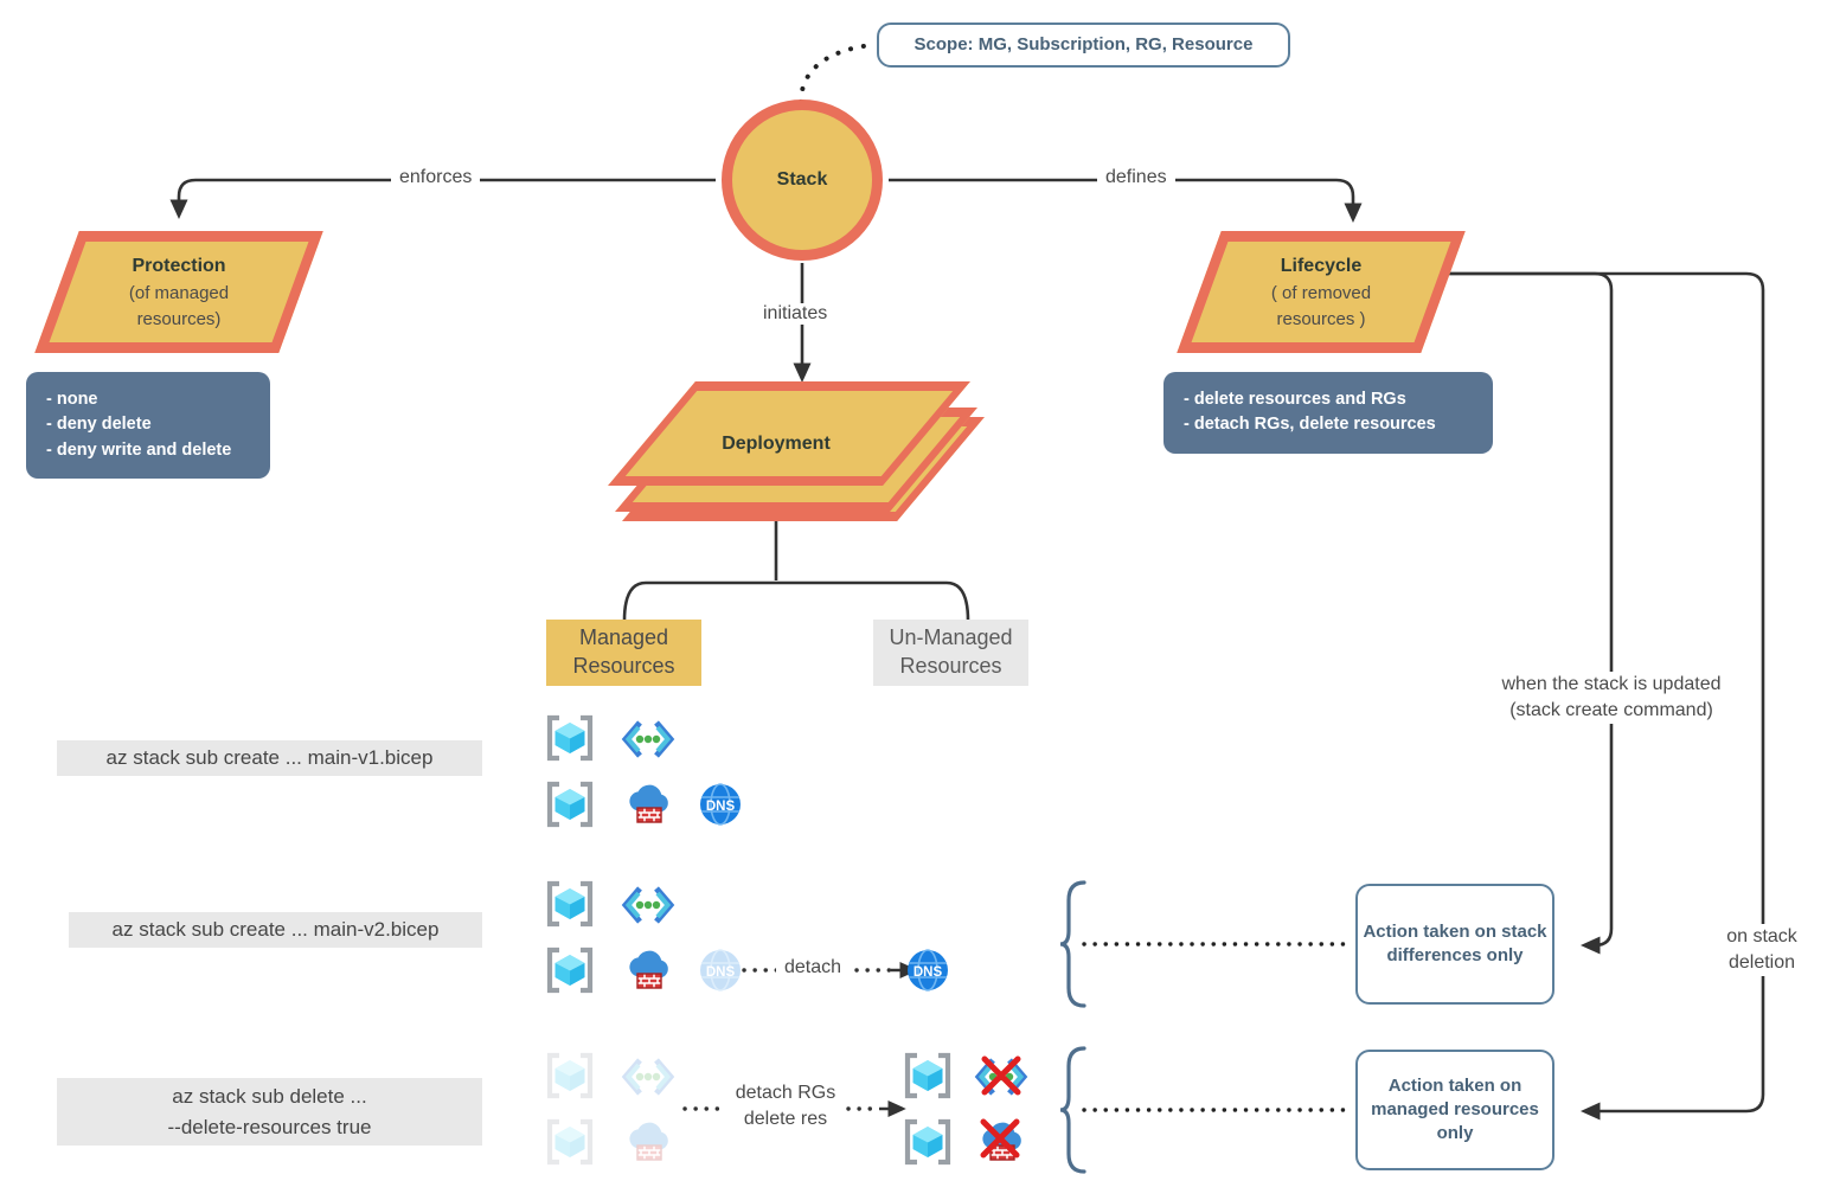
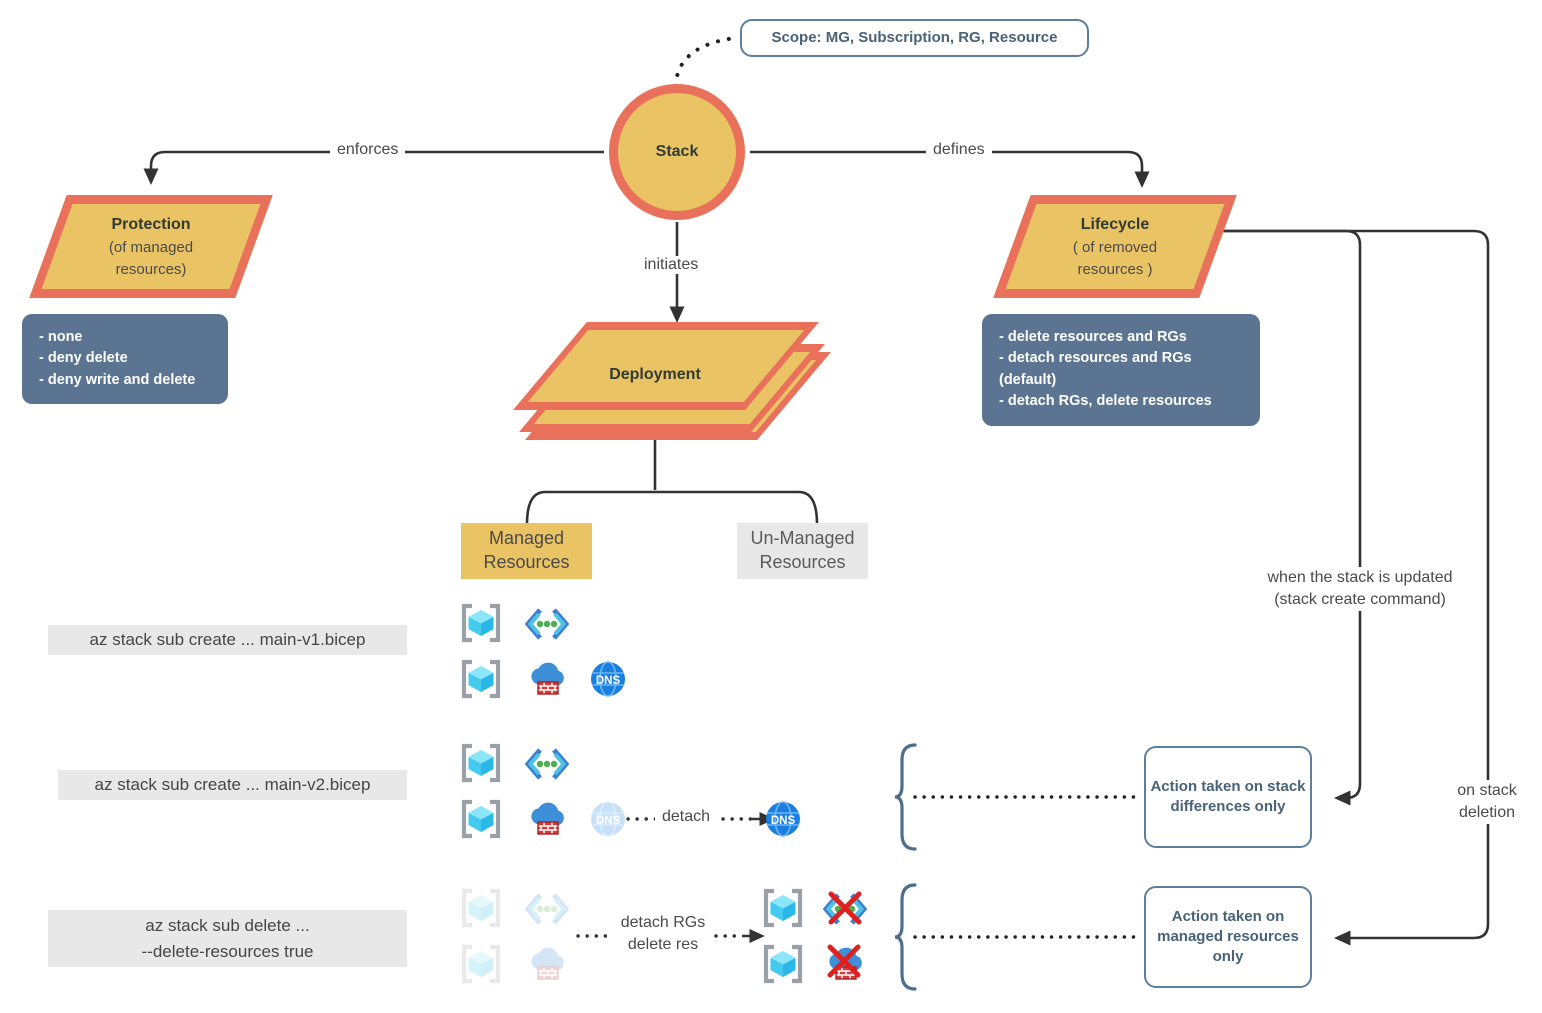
  enforces
  defines
  initiates
  Scope: MG, Subscription, RG, Resource
  Stack
  Protection
  (of managed
  resources)
  - none
  - deny delete
  - deny write and delete
  Lifecycle
  ( of removed
  resources )
  - delete resources and RGs
+ - detach resources and RGs (default)
  - detach RGs, delete resources
  Deployment
  Managed
  Resources
  Un-Managed
  Resources
  az stack sub create ... main-v1.bicep
  az stack sub create ... main-v2.bicep
  az stack sub delete ...
  --delete-resources true
  detach
  detach RGs
  delete res
  when the stack is updated
  (stack create command)
  on stack
  deletion
  Action taken on stack
  differences only
  Action taken on
  managed resources
  only
